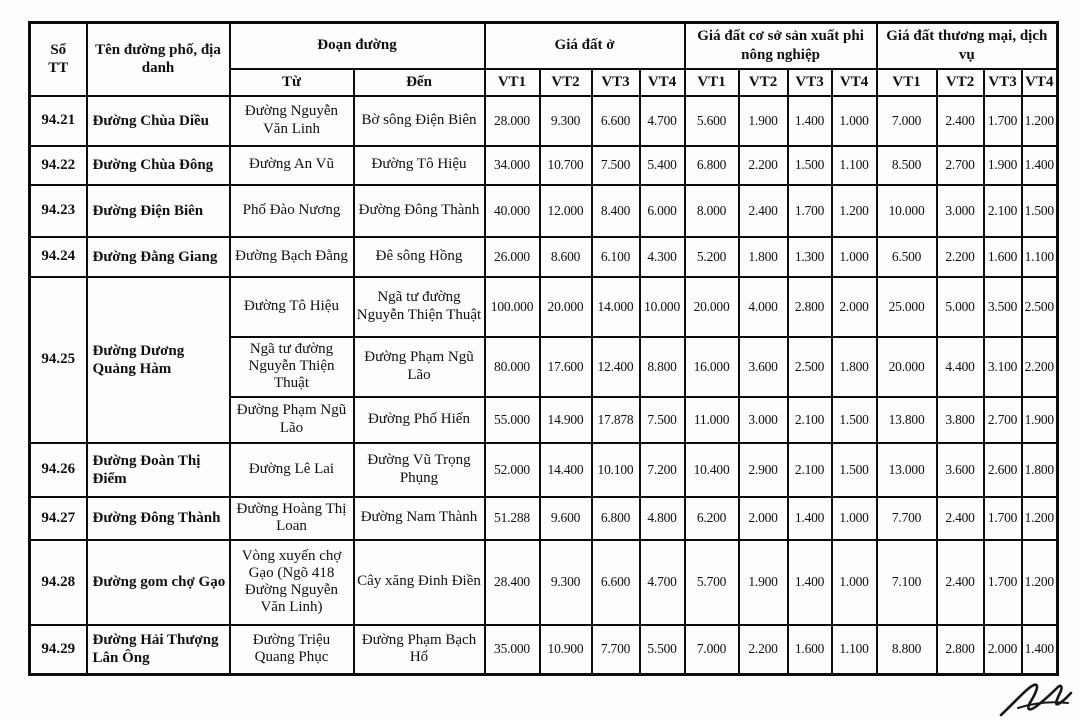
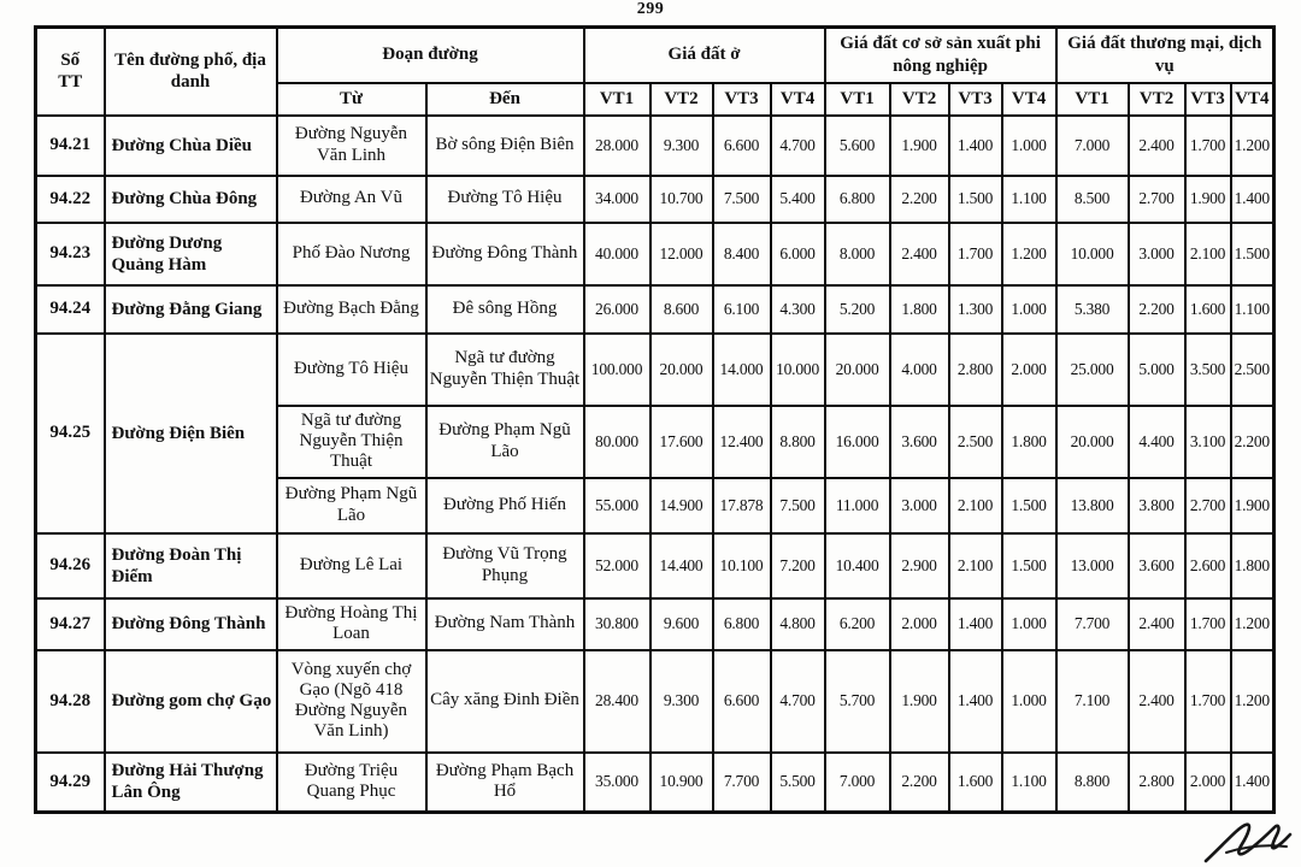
+ 299
  Số TT	Tên đường phố, địa danh	Đoạn đường	Giá đất ở	Giá đất cơ sở sản xuất phi nông nghiệp	Giá đất thương mại, dịch vụ
  Từ	Đến	VT1	VT2	VT3	VT4	VT1	VT2	VT3	VT4	VT1	VT2	VT3	VT4
  94.21	Đường Chùa Diều	Đường Nguyễn Văn Linh	Bờ sông Điện Biên	28.000	9.300	6.600	4.700	5.600	1.900	1.400	1.000	7.000	2.400	1.700	1.200
  94.22	Đường Chùa Đông	Đường An Vũ	Đường Tô Hiệu	34.000	10.700	7.500	5.400	6.800	2.200	1.500	1.100	8.500	2.700	1.900	1.400
- 94.23	Đường Điện Biên	Phố Đào Nương	Đường Đông Thành	40.000	12.000	8.400	6.000	8.000	2.400	1.700	1.200	10.000	3.000	2.100	1.500
+ 94.23	Đường Dương Quảng Hàm	Phố Đào Nương	Đường Đông Thành	40.000	12.000	8.400	6.000	8.000	2.400	1.700	1.200	10.000	3.000	2.100	1.500
- 94.24	Đường Đằng Giang	Đường Bạch Đằng	Đê sông Hồng	26.000	8.600	6.100	4.300	5.200	1.800	1.300	1.000	6.500	2.200	1.600	1.100
+ 94.24	Đường Đằng Giang	Đường Bạch Đằng	Đê sông Hồng	26.000	8.600	6.100	4.300	5.200	1.800	1.300	1.000	5.380	2.200	1.600	1.100
- 94.25	Đường Dương Quảng Hàm	Đường Tô Hiệu	Ngã tư đường Nguyễn Thiện Thuật	100.000	20.000	14.000	10.000	20.000	4.000	2.800	2.000	25.000	5.000	3.500	2.500
+ 94.25	Đường Điện Biên	Đường Tô Hiệu	Ngã tư đường Nguyễn Thiện Thuật	100.000	20.000	14.000	10.000	20.000	4.000	2.800	2.000	25.000	5.000	3.500	2.500
  Ngã tư đường Nguyễn Thiện Thuật	Đường Phạm Ngũ Lão	80.000	17.600	12.400	8.800	16.000	3.600	2.500	1.800	20.000	4.400	3.100	2.200
  Đường Phạm Ngũ Lão	Đường Phố Hiến	55.000	14.900	17.878	7.500	11.000	3.000	2.100	1.500	13.800	3.800	2.700	1.900
  94.26	Đường Đoàn Thị Điểm	Đường Lê Lai	Đường Vũ Trọng Phụng	52.000	14.400	10.100	7.200	10.400	2.900	2.100	1.500	13.000	3.600	2.600	1.800
- 94.27	Đường Đông Thành	Đường Hoàng Thị Loan	Đường Nam Thành	51.288	9.600	6.800	4.800	6.200	2.000	1.400	1.000	7.700	2.400	1.700	1.200
+ 94.27	Đường Đông Thành	Đường Hoàng Thị Loan	Đường Nam Thành	30.800	9.600	6.800	4.800	6.200	2.000	1.400	1.000	7.700	2.400	1.700	1.200
  94.28	Đường gom chợ Gạo	Vòng xuyến chợ Gạo (Ngõ 418 Đường Nguyễn Văn Linh)	Cây xăng Đinh Điền	28.400	9.300	6.600	4.700	5.700	1.900	1.400	1.000	7.100	2.400	1.700	1.200
  94.29	Đường Hải Thượng Lân Ông	Đường Triệu Quang Phục	Đường Phạm Bạch Hổ	35.000	10.900	7.700	5.500	7.000	2.200	1.600	1.100	8.800	2.800	2.000	1.400
